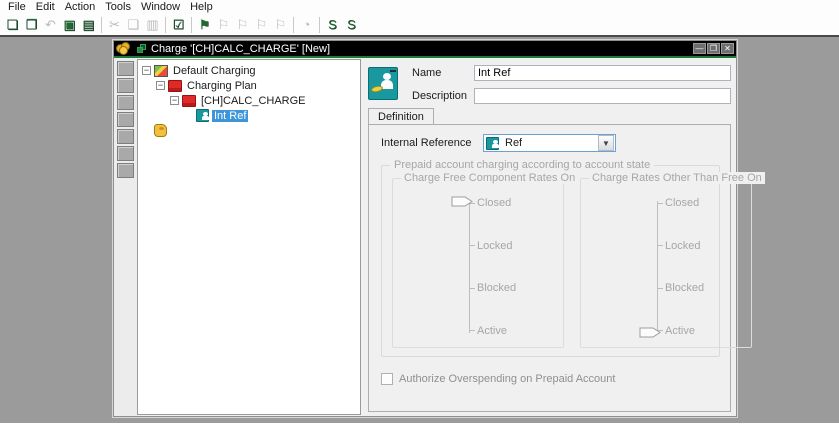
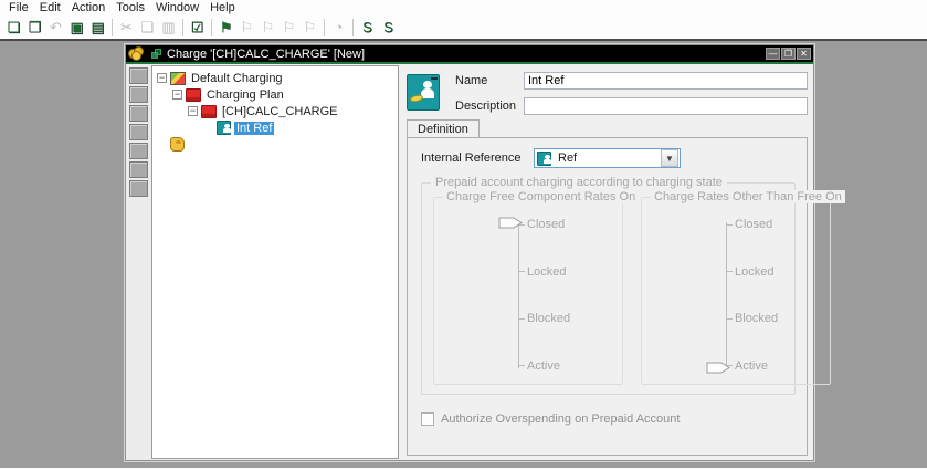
  File
  Edit
  Action
  Tools
  Window
  Help
  ❏
  ❐
  ↶
  ▣
  ▤
  ✂
  ❑
  ▥
  ☑
  ⚑
  ⚐
  ⚐
  ⚐
  ⚐
  ◔
  S
  S
  Charge '[CH]CALC_CHARGE' [New]
  —
  ❐
  ✕
  −
  Default Charging
  −
  Charging Plan
  −
  [CH]CALC_CHARGE
  Int Ref
  Name
  Int Ref
  Description
  Definition
  Internal Reference
  Ref
  ▼
- Prepaid account charging according to account state
+ Prepaid account charging according to charging state
  Charge Free Component Rates On
  Closed
  Locked
  Blocked
  Active
  Charge Rates Other Than Free On
  Closed
  Locked
  Blocked
  Active
  Authorize Overspending on Prepaid Account
